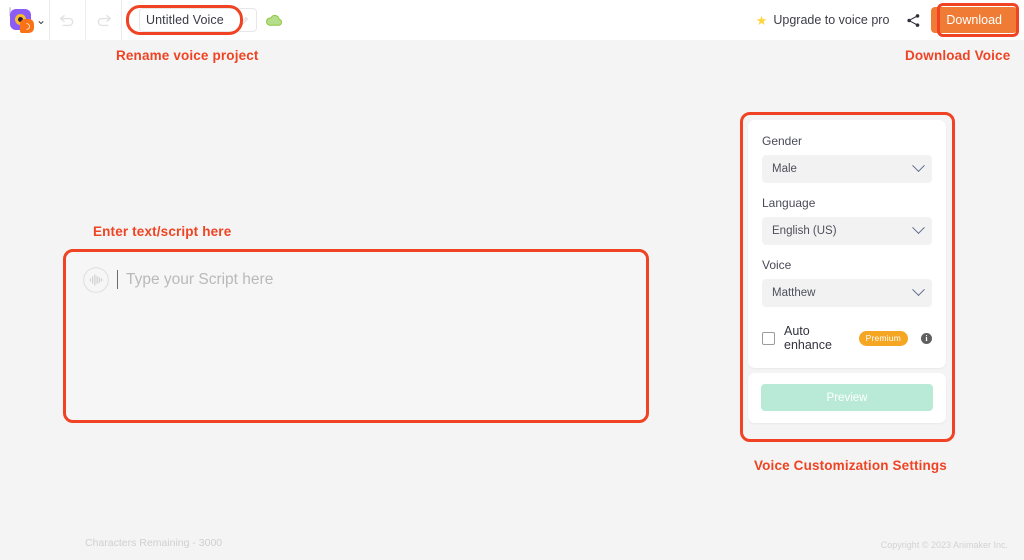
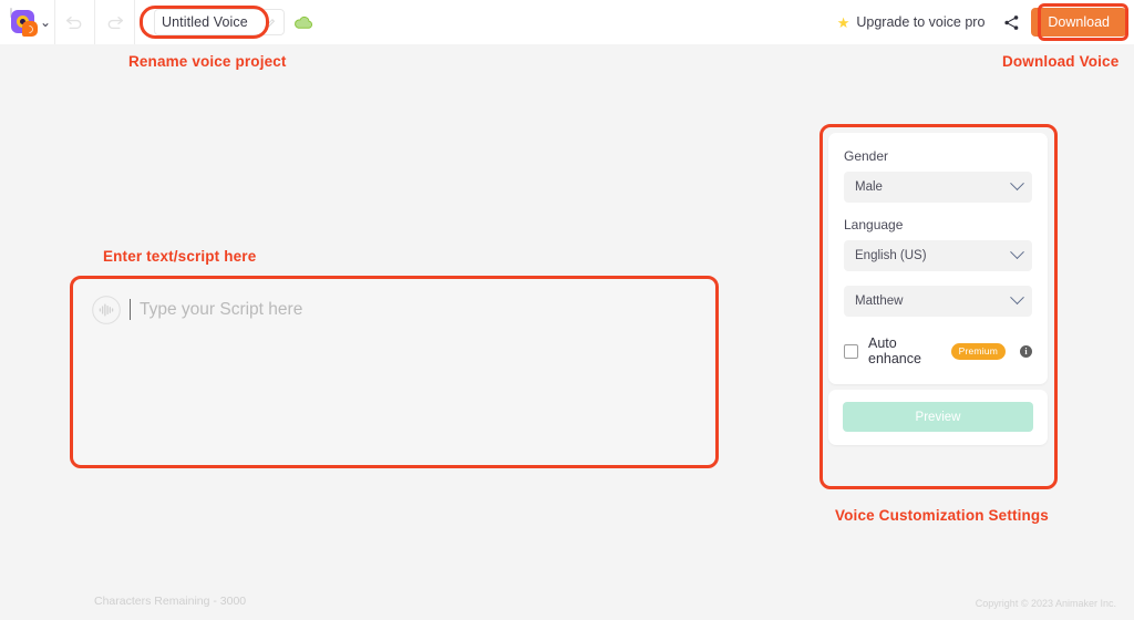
  ⌄
  Untitled Voice
  ★
  Upgrade to voice pro
  Download
  Rename voice project
  Download Voice
  Enter text/script here
  Type your Script here
  Gender
  Male
  Language
  English (US)
- Voice
  Matthew
  Auto enhance
  Premium
  i
  Preview
  Voice Customization Settings
  Characters Remaining - 3000
  Copyright © 2023 Animaker Inc.
